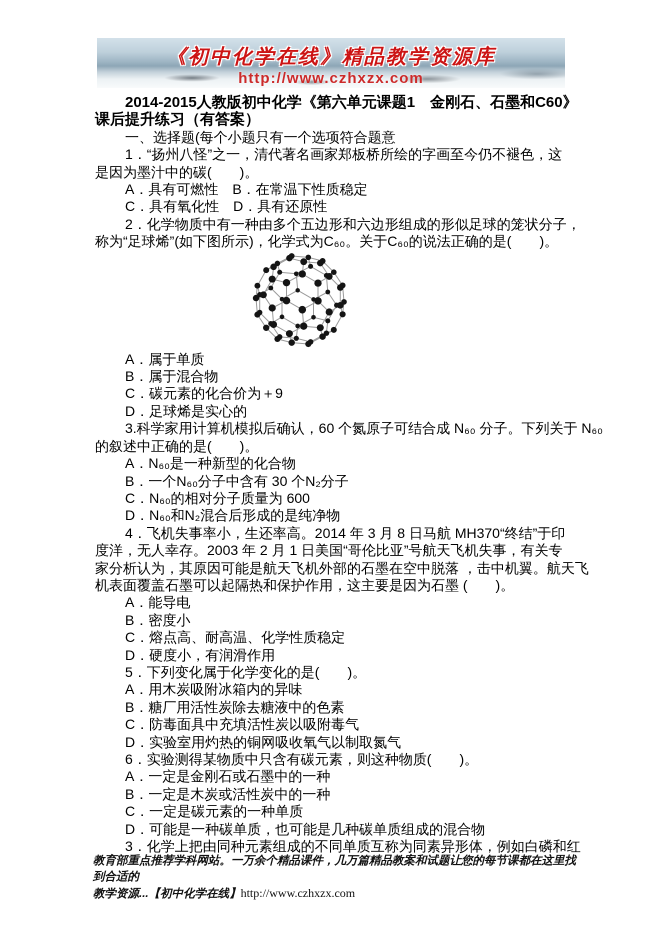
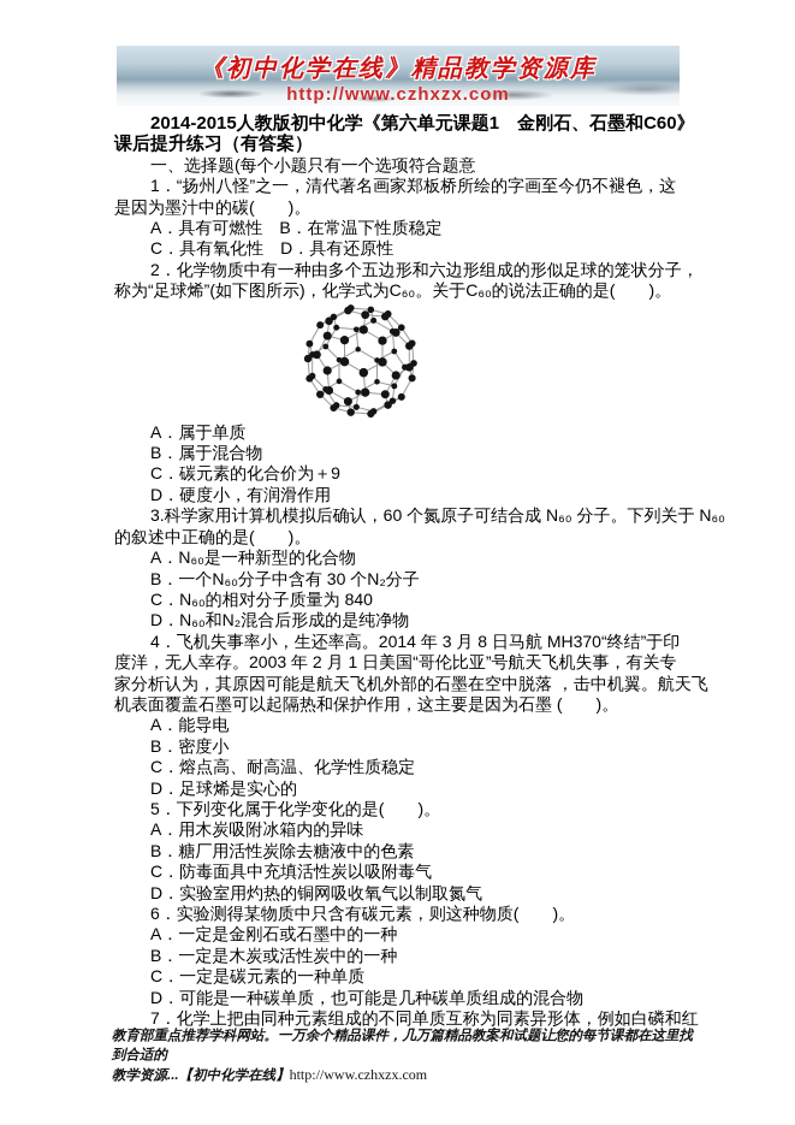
  《初中化学在线》精品教学资源库
  http://www.czhxzx.com
  2014-2015人教版初中化学《第六单元课题1 金刚石、石墨和C60》
  课后提升练习（有答案）
  一、选择题(每个小题只有一个选项符合题意
  1．“扬州八怪”之一，清代著名画家郑板桥所绘的字画至今仍不褪色，这
  是因为墨汁中的碳( )。
  A．具有可燃性 B．在常温下性质稳定
  C．具有氧化性 D．具有还原性
  2．化学物质中有一种由多个五边形和六边形组成的形似足球的笼状分子，
  称为“足球烯”(如下图所示)，化学式为C₆₀。关于C₆₀的说法正确的是( )。
  A．属于单质
  B．属于混合物
  C．碳元素的化合价为＋9
- D．足球烯是实心的
+ D．硬度小，有润滑作用
  3.科学家用计算机模拟后确认，60 个氮原子可结合成 N₆₀ 分子。下列关于 N₆₀
  的叙述中正确的是( )。
  A．N₆₀是一种新型的化合物
  B．一个N₆₀分子中含有 30 个N₂分子
- C．N₆₀的相对分子质量为 600
+ C．N₆₀的相对分子质量为 840
  D．N₆₀和N₂混合后形成的是纯净物
  4．飞机失事率小，生还率高。2014 年 3 月 8 日马航 MH370“终结”于印
  度洋，无人幸存。2003 年 2 月 1 日美国“哥伦比亚”号航天飞机失事，有关专
  家分析认为，其原因可能是航天飞机外部的石墨在空中脱落 ，击中机翼。航天飞
  机表面覆盖石墨可以起隔热和保护作用，这主要是因为石墨 ( )。
  A．能导电
  B．密度小
  C．熔点高、耐高温、化学性质稳定
- D．硬度小，有润滑作用
+ D．足球烯是实心的
  5．下列变化属于化学变化的是( )。
  A．用木炭吸附冰箱内的异味
  B．糖厂用活性炭除去糖液中的色素
  C．防毒面具中充填活性炭以吸附毒气
  D．实验室用灼热的铜网吸收氧气以制取氮气
  6．实验测得某物质中只含有碳元素，则这种物质( )。
  A．一定是金刚石或石墨中的一种
  B．一定是木炭或活性炭中的一种
  C．一定是碳元素的一种单质
  D．可能是一种碳单质，也可能是几种碳单质组成的混合物
- 3．化学上把由同种元素组成的不同单质互称为同素异形体，例如白磷和红
+ 7．化学上把由同种元素组成的不同单质互称为同素异形体，例如白磷和红
  教育部重点推荐学科网站。一万余个精品课件，几万篇精品教案和试题让您的每节课都在这里找到合适的
  教学资源...【初中化学在线】http://www.czhxzx.com
